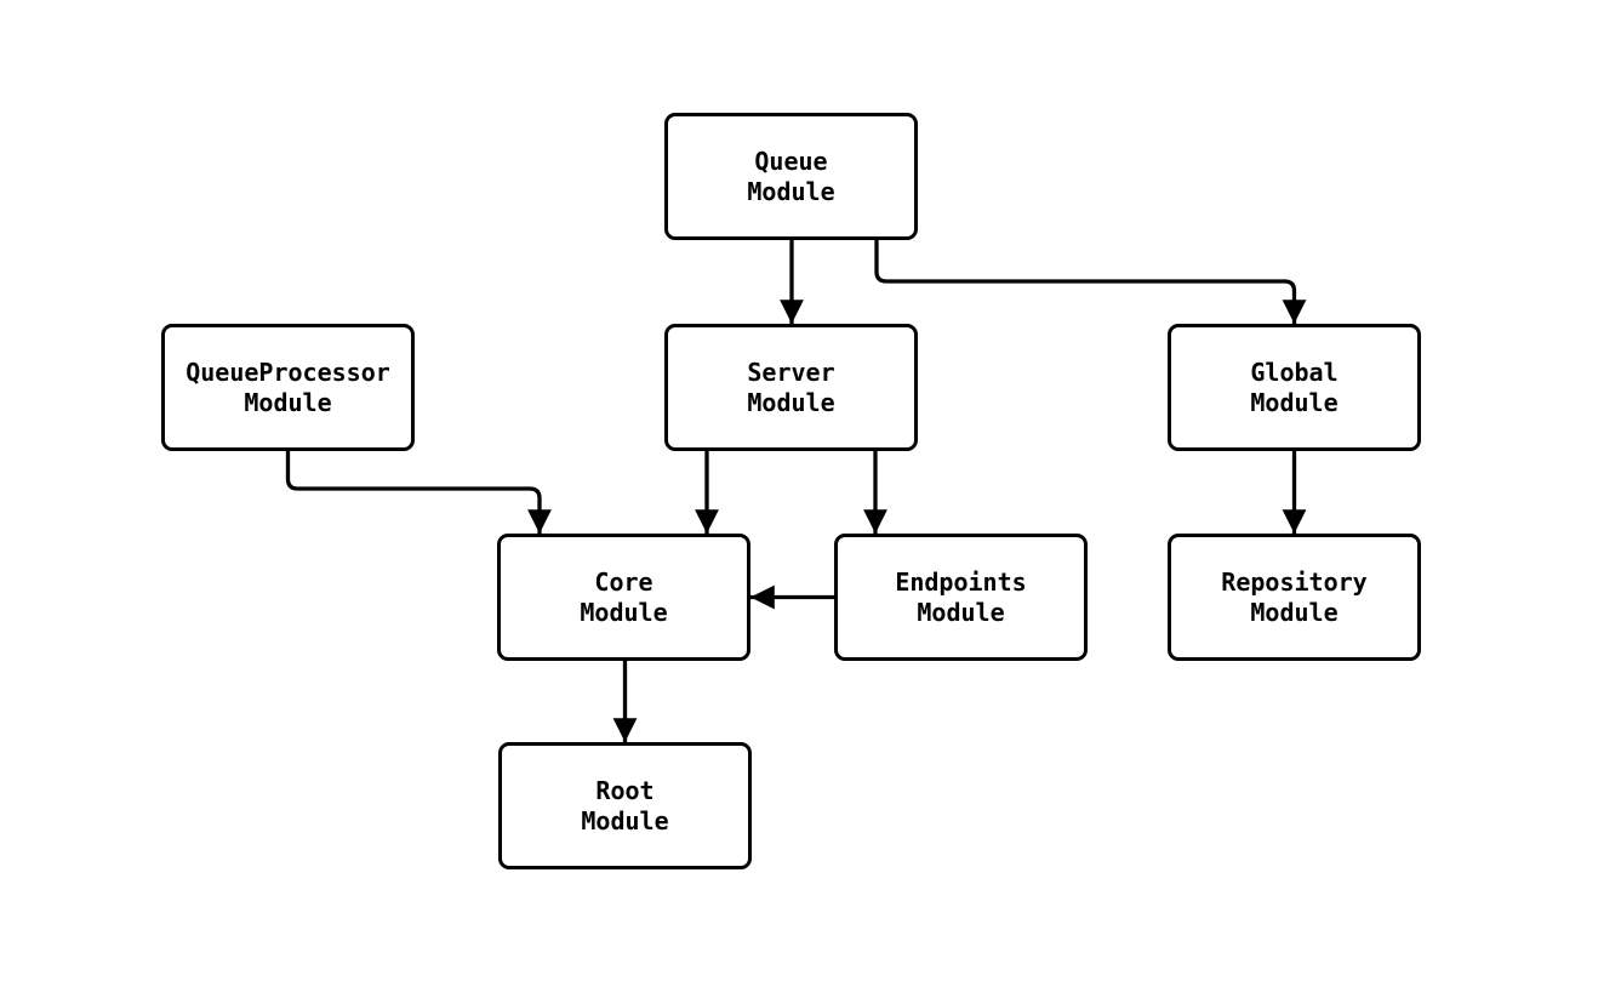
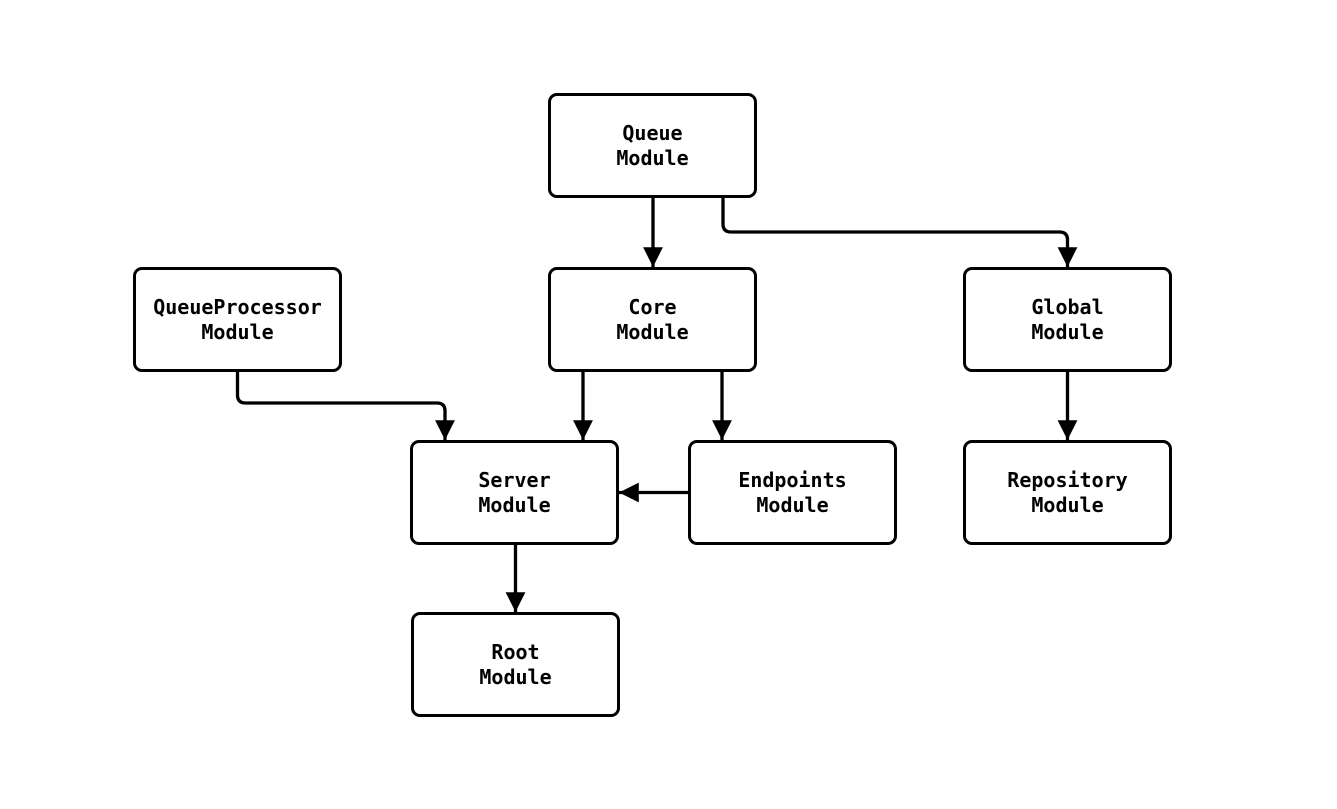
  Queue
  Module
  QueueProcessor
  Module
- Server
+ Core
  Module
  Global
  Module
- Core
+ Server
  Module
  Endpoints
  Module
  Repository
  Module
  Root
  Module
